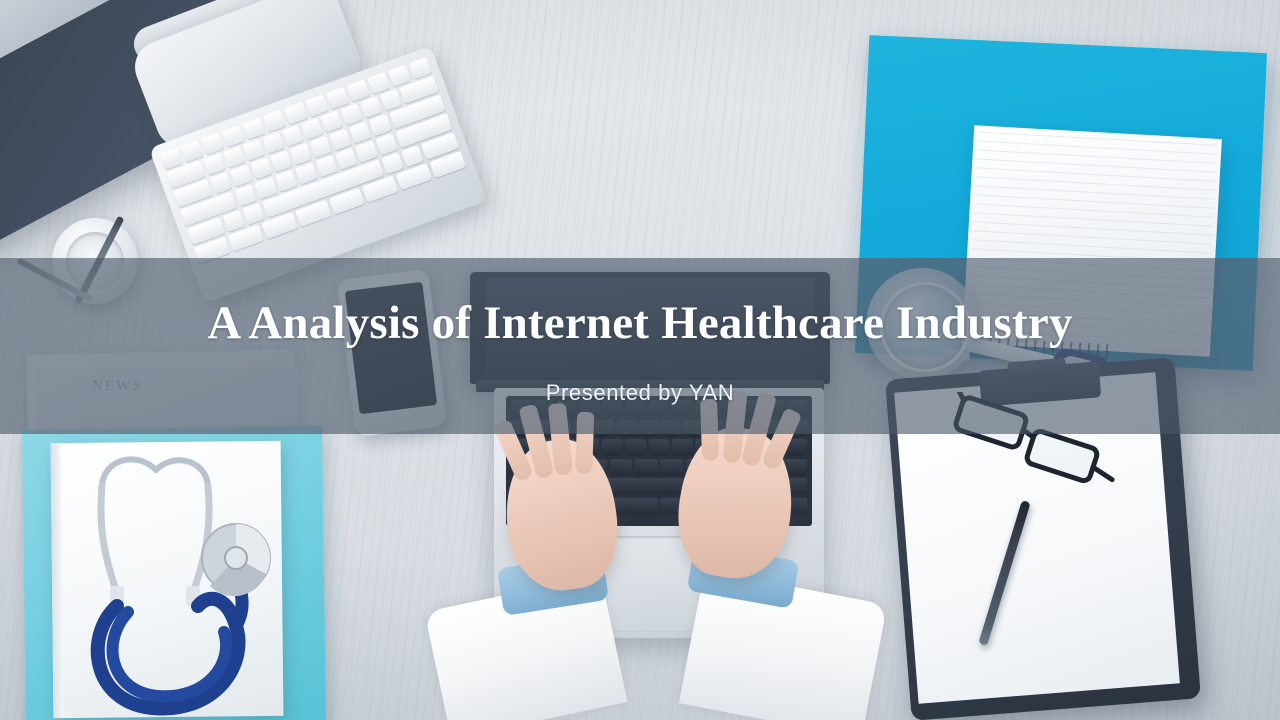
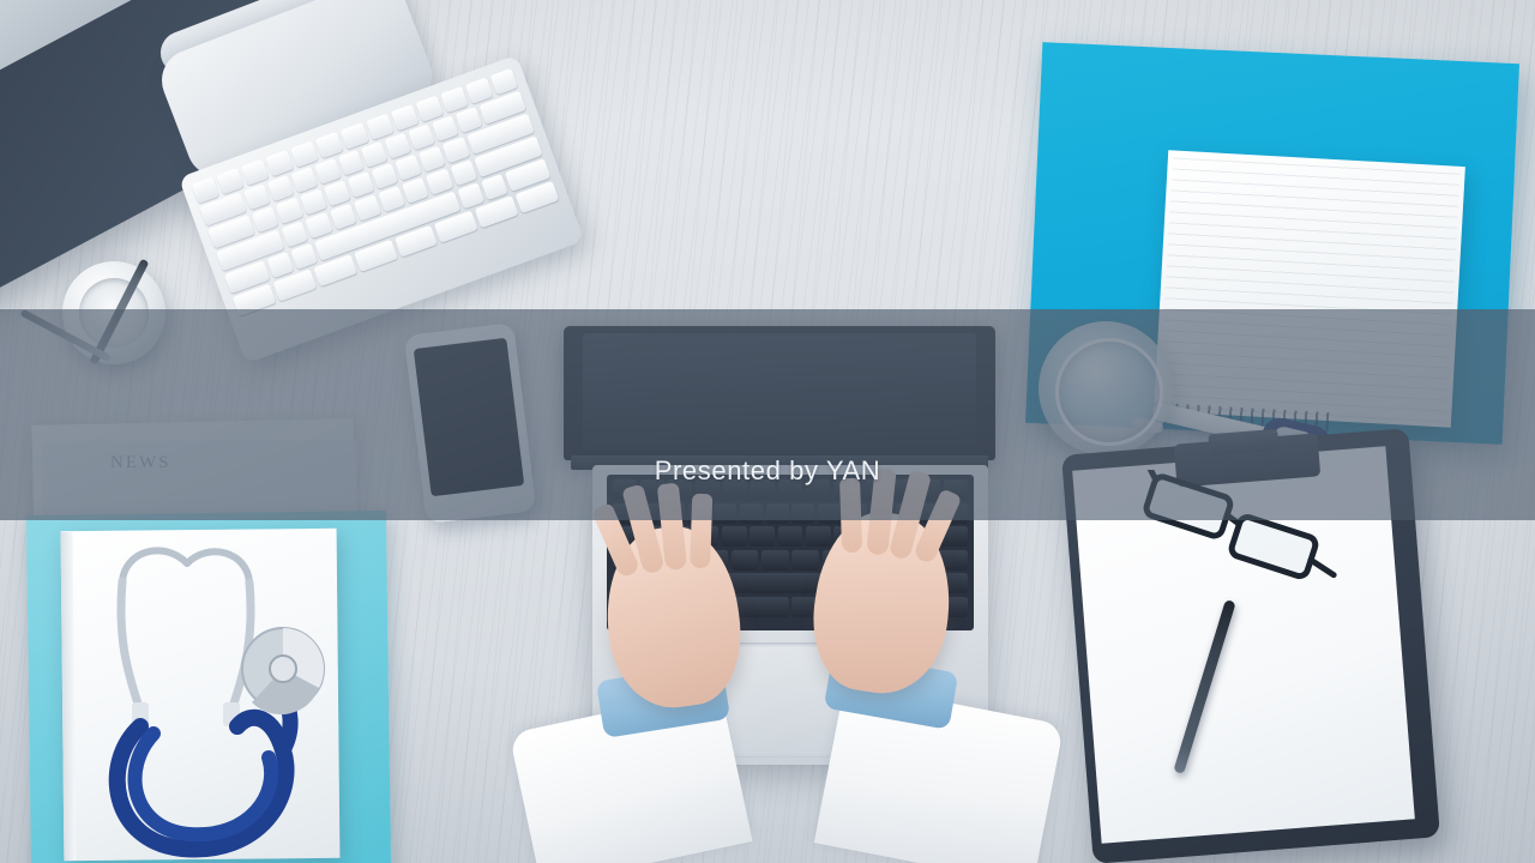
- A Analysis of Internet Healthcare Industry
  Presented by YAN
